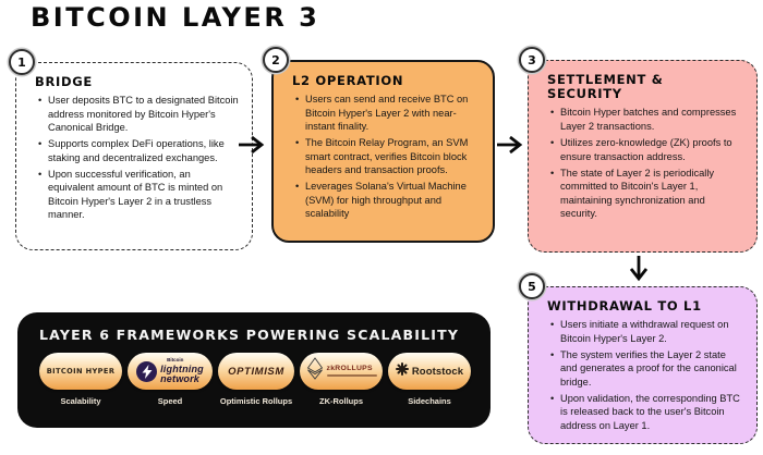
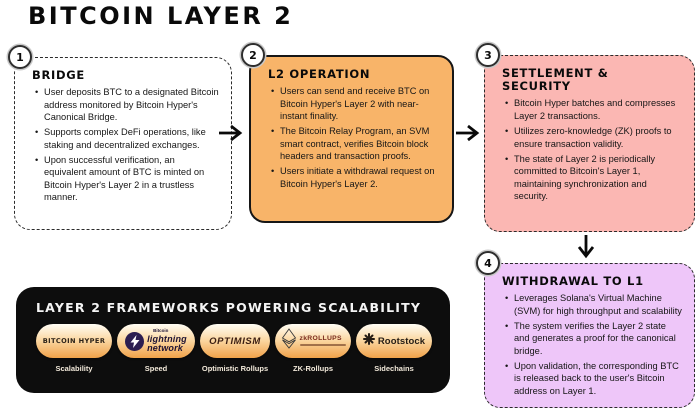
- BITCOIN LAYER 3
+ BITCOIN LAYER 2
  1
  BRIDGE
  User deposits BTC to a designated Bitcoin address monitored by Bitcoin Hyper's Canonical Bridge.
  Supports complex DeFi operations, like staking and decentralized exchanges.
  Upon successful verification, an equivalent amount of BTC is minted on Bitcoin Hyper's Layer 2 in a trustless manner.
  2
  L2 OPERATION
  Users can send and receive BTC on Bitcoin Hyper's Layer 2 with near-instant finality.
  The Bitcoin Relay Program, an SVM smart contract, verifies Bitcoin block headers and transaction proofs.
- Leverages Solana's Virtual Machine (SVM) for high throughput and scalability
+ Users initiate a withdrawal request on Bitcoin Hyper's Layer 2.
  3
  SETTLEMENT & SECURITY
  Bitcoin Hyper batches and compresses Layer 2 transactions.
- Utilizes zero-knowledge (ZK) proofs to ensure transaction address.
+ Utilizes zero-knowledge (ZK) proofs to ensure transaction validity.
  The state of Layer 2 is periodically committed to Bitcoin's Layer 1, maintaining synchronization and security.
- 5
+ 4
  WITHDRAWAL TO L1
- Users initiate a withdrawal request on Bitcoin Hyper's Layer 2.
+ Leverages Solana's Virtual Machine (SVM) for high throughput and scalability
  The system verifies the Layer 2 state and generates a proof for the canonical bridge.
  Upon validation, the corresponding BTC is released back to the user's Bitcoin address on Layer 1.
- LAYER 6 FRAMEWORKS POWERING SCALABILITY
+ LAYER 2 FRAMEWORKS POWERING SCALABILITY
  BITCOIN HYPER
  Scalability
  lightning
  network
  Speed
  OPTIMISM
  Optimistic Rollups
  ZK-Rollups
  Rootstock
  Sidechains
